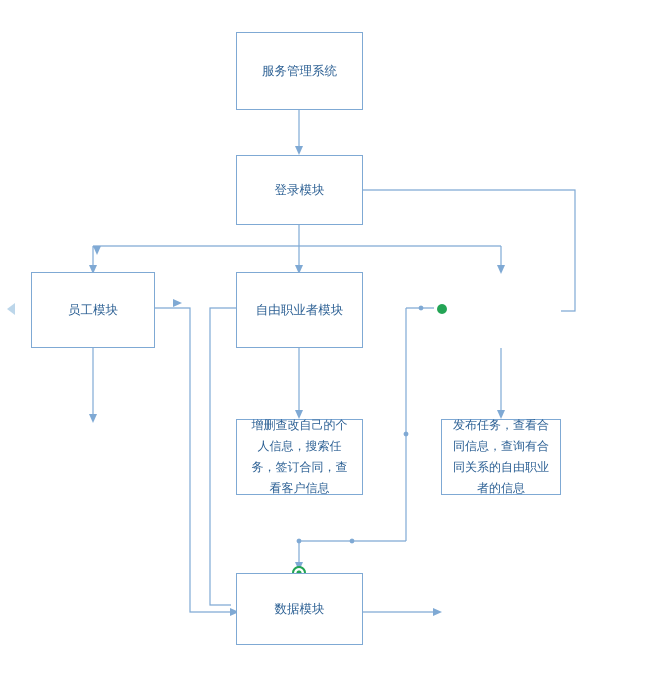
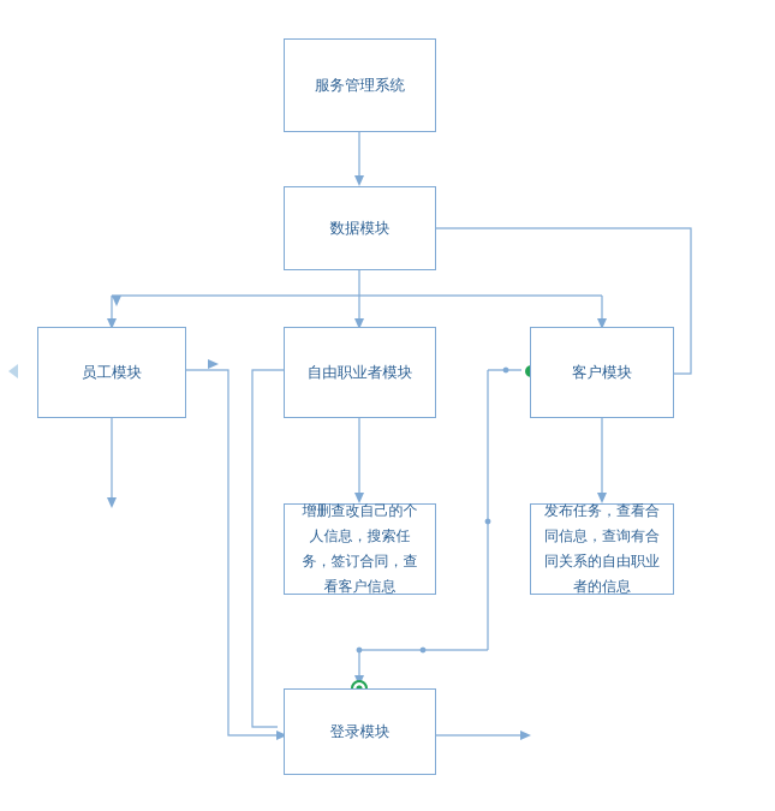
  服务管理系统
- 登录模块
+ 数据模块
  员工模块
  自由职业者模块
+ 客户模块
  增删查改自己的个
  人信息，搜索任
  务，签订合同，查
  看客户信息
  发布任务，查看合
  同信息，查询有合
  同关系的自由职业
  者的信息
- 数据模块
+ 登录模块
